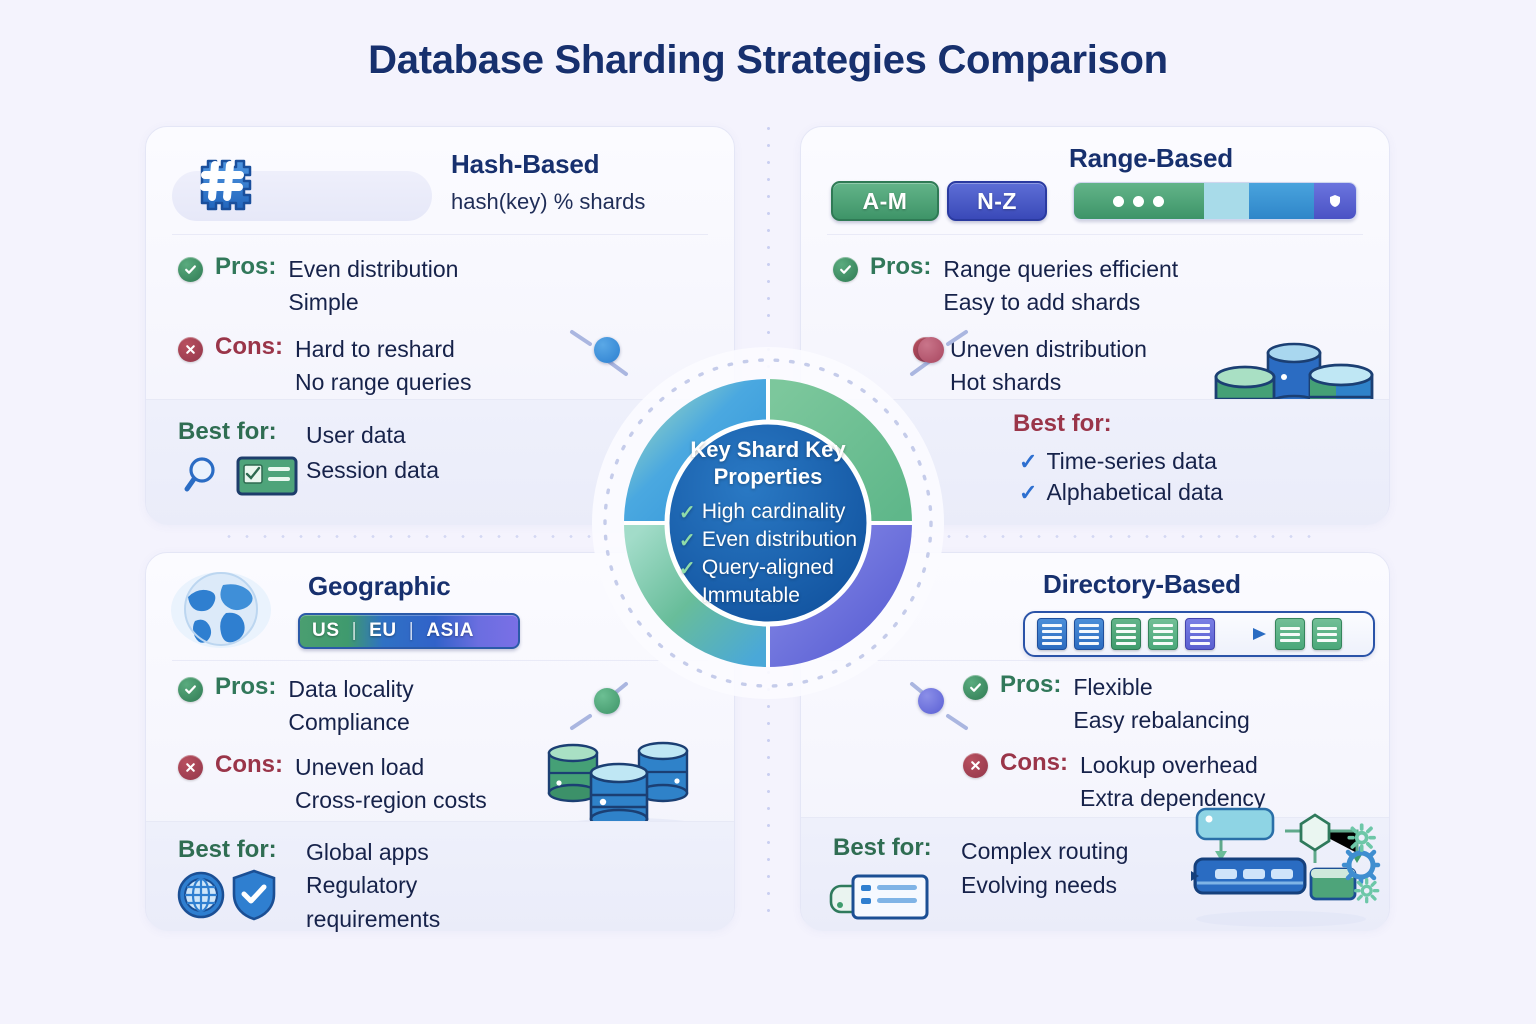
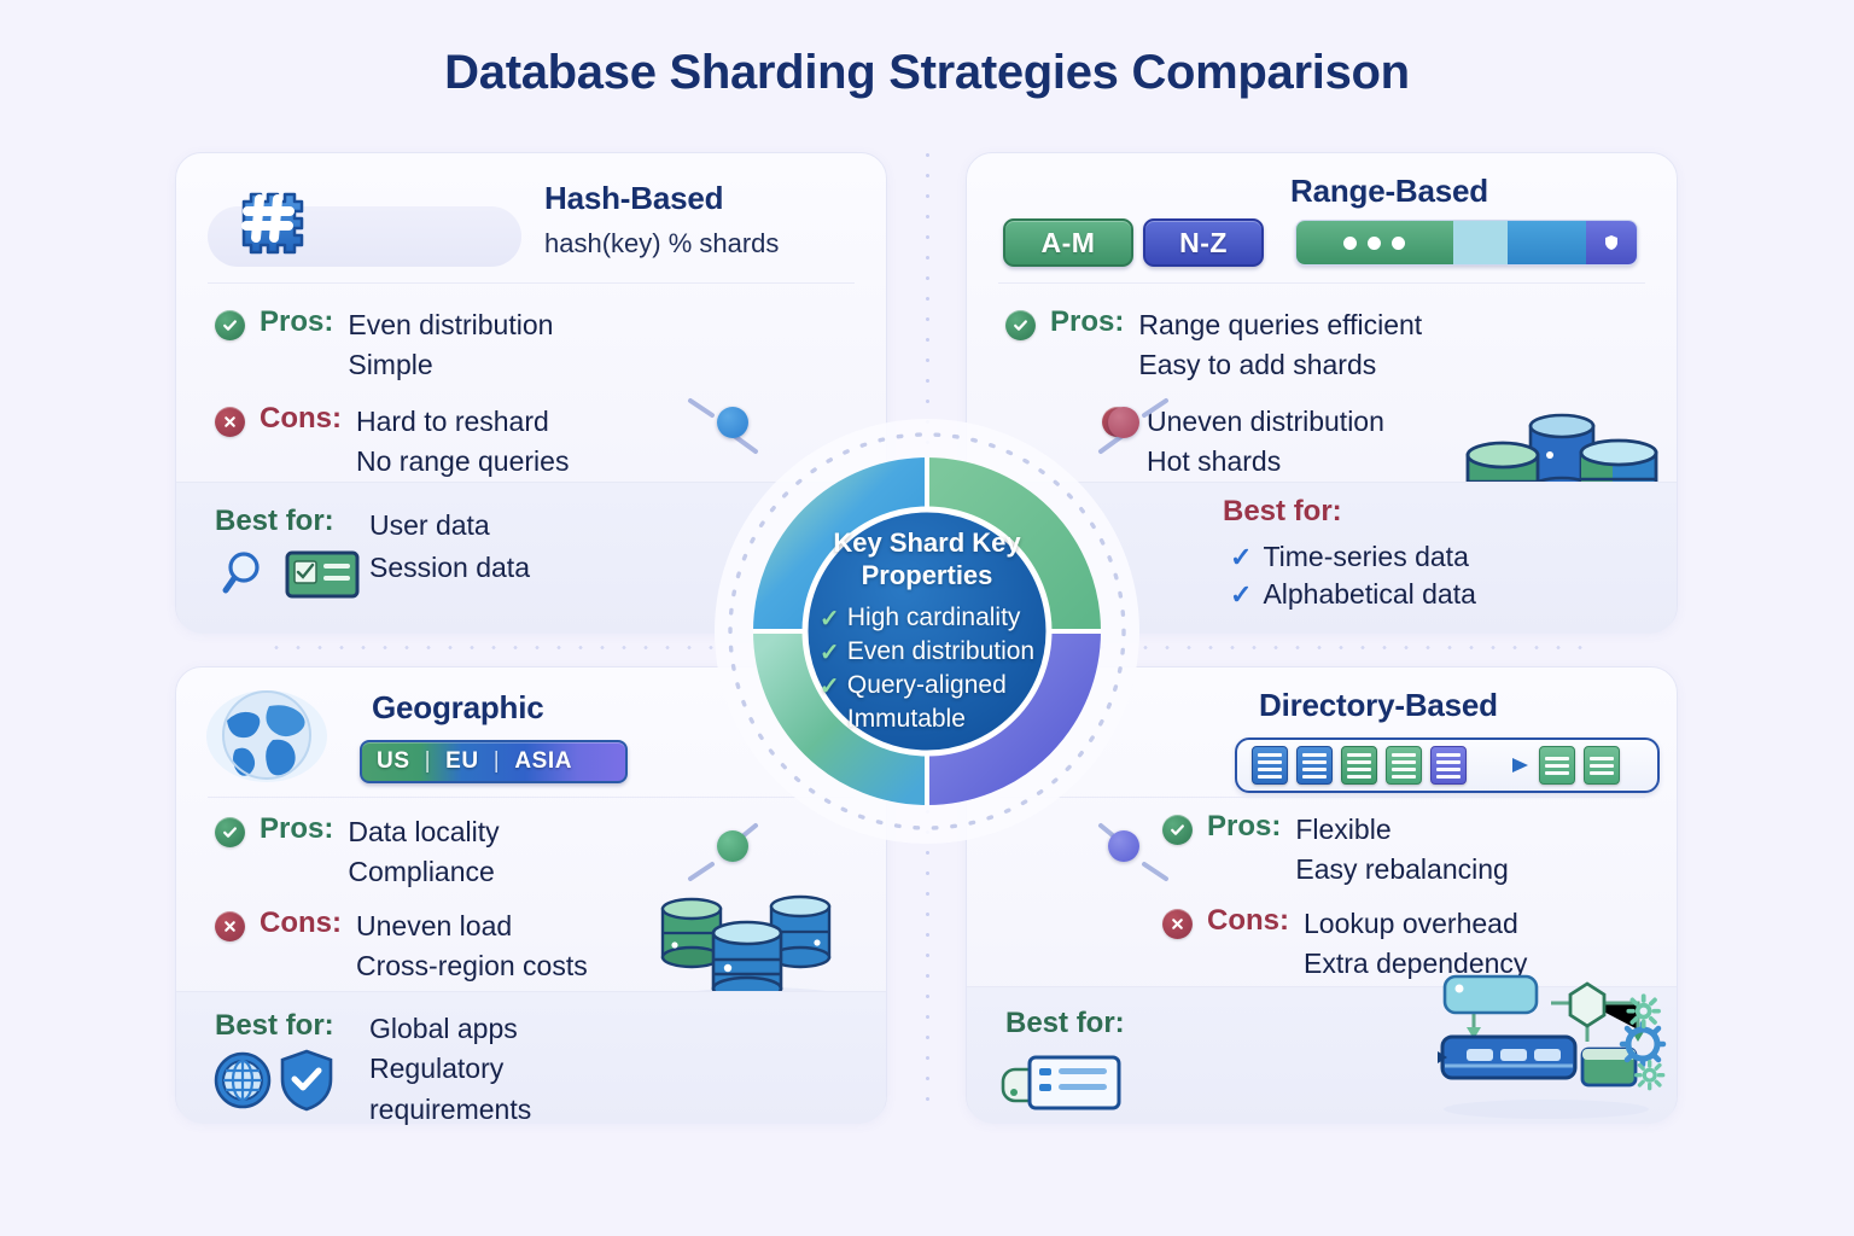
  Database Sharding Strategies Comparison
  Hash-Based
  hash(key) % shards
  Pros:
  Even distribution
  Simple
  Cons:
  Hard to reshard
  No range queries
  Best for:
  User data
  Session data
  Range-Based
  A-M
  N-Z
  Pros:
  Range queries efficient
  Easy to add shards
  Uneven distribution
  Hot shards
  Best for:
  ✓
  Time-series data
  ✓
  Alphabetical data
  Geographic
  US
  |
  EU
  |
  ASIA
  Pros:
  Data locality
  Compliance
  Cons:
  Uneven load
  Cross-region costs
  Best for:
  Global apps
  Regulatory
  requirements
  Directory-Based
  Pros:
  Flexible
  Easy rebalancing
  Cons:
  Lookup overhead
  Extra dependency
  Best for:
- Complex routing
- Evolving needs
  Key Shard Key Properties
  ✓
  High cardinality
  ✓
  Even distribution
  ✓
  Query-aligned
  Immutable
